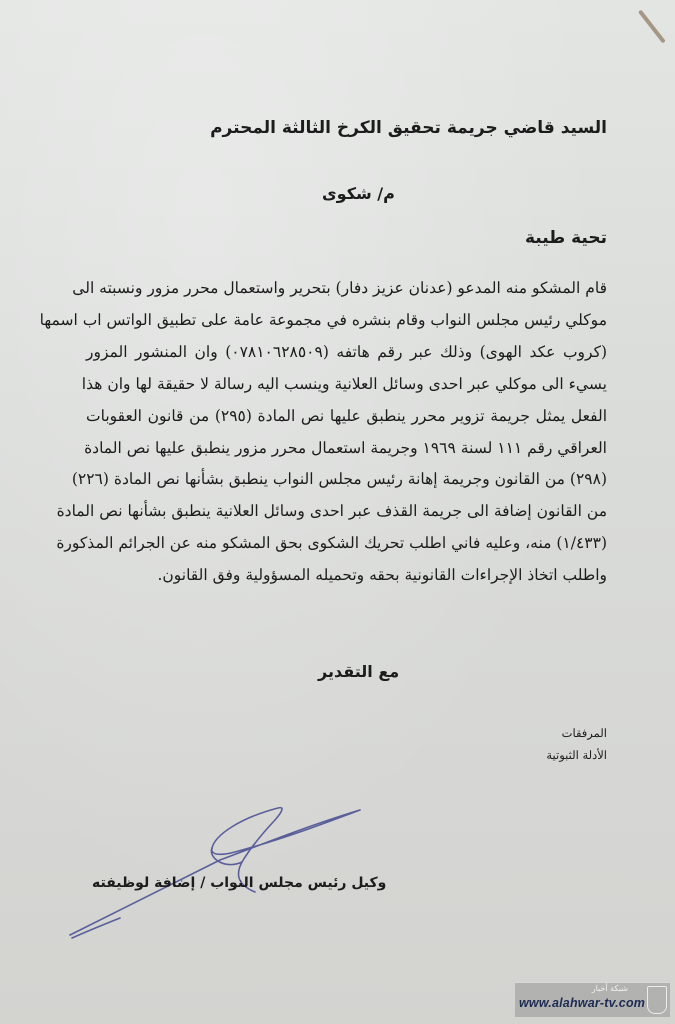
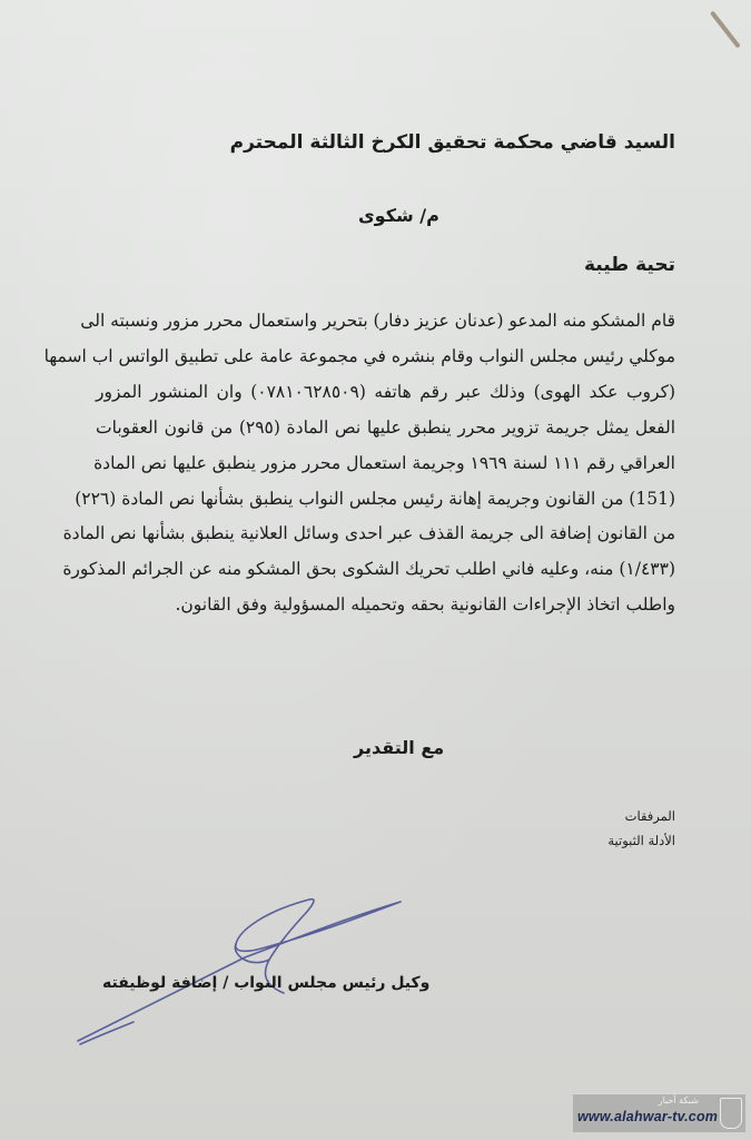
- السيد قاضي جريمة تحقيق الكرخ الثالثة المحترم
+ السيد قاضي محكمة تحقيق الكرخ الثالثة المحترم
  م/ شكوى
  تحية طيبة
  قام المشكو منه المدعو (عدنان عزيز دفار) بتحرير واستعمال محرر مزور ونسبته الى
  موكلي رئيس مجلس النواب وقام بنشره في مجموعة عامة على تطبيق الواتس اب اسمها
  (كروب عكد الهوى) وذلك عبر رقم هاتفه (٠٧٨١٠٦٢٨٥٠٩) وان المنشور المزور
- يسيء الى موكلي عبر احدى وسائل العلانية وينسب اليه رسالة لا حقيقة لها وان هذا
  الفعل يمثل جريمة تزوير محرر ينطبق عليها نص المادة (٢٩٥) من قانون العقوبات
  العراقي رقم ١١١ لسنة ١٩٦٩ وجريمة استعمال محرر مزور ينطبق عليها نص المادة
- (٢٩٨) من القانون وجريمة إهانة رئيس مجلس النواب ينطبق بشأنها نص المادة (٢٢٦)
+ (151) من القانون وجريمة إهانة رئيس مجلس النواب ينطبق بشأنها نص المادة (٢٢٦)
  من القانون إضافة الى جريمة القذف عبر احدى وسائل العلانية ينطبق بشأنها نص المادة
  (١/٤٣٣) منه، وعليه فاني اطلب تحريك الشكوى بحق المشكو منه عن الجرائم المذكورة
  واطلب اتخاذ الإجراءات القانونية بحقه وتحميله المسؤولية وفق القانون.
  مع التقدير
  المرفقات
  الأدلة الثبوتية
  وكيل رئيس مجلس النواب / إضافة لوظيفته
  شبكة أخبار
  www.alahwar-tv.com
